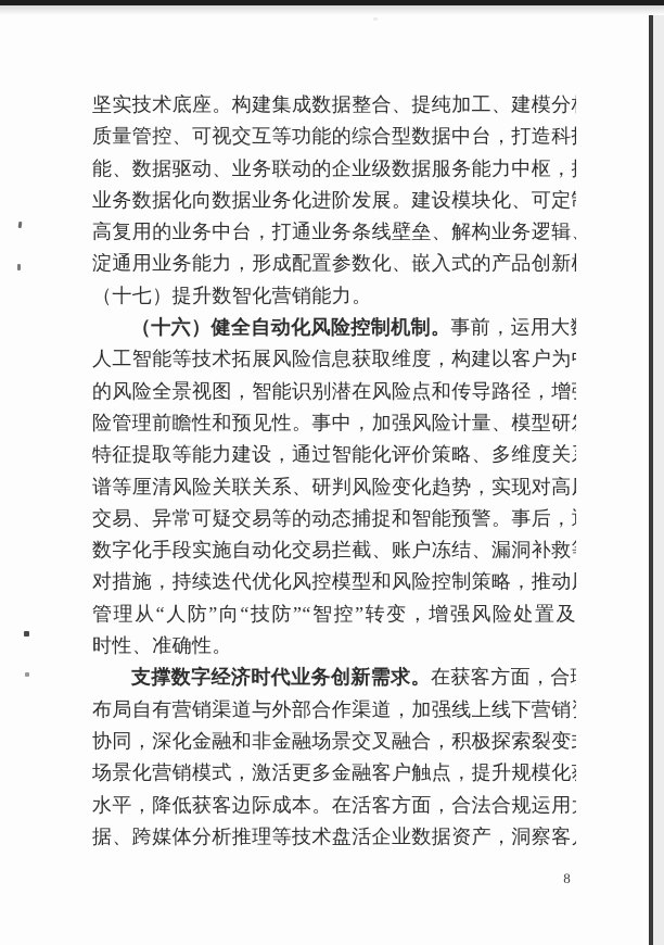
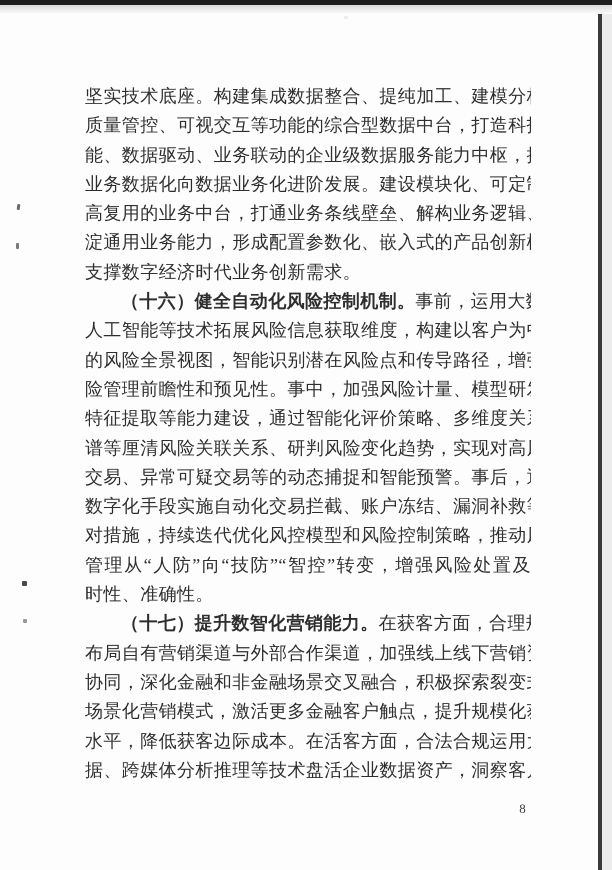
  坚实技术底座。构建集成数据整合、提纯加工、建模分
  质量管控、可视交互等功能的综合型数据中台，打造科
  能、数据驱动、业务联动的企业级数据服务能力中枢，
  业务数据化向数据业务化进阶发展。建设模块化、可定
  高复用的业务中台，打通业务条线壁垒、解构业务逻辑
  淀通用业务能力，形成配置参数化、嵌入式的产品创新
- （十七）提升数智化营销能力。
+ 支撑数字经济时代业务创新需求。
  （十六）健全自动化风险控制机制。事前，运用大
  人工智能等技术拓展风险信息获取维度，构建以客户为
  的风险全景视图，智能识别潜在风险点和传导路径，增
  险管理前瞻性和预见性。事中，加强风险计量、模型研
  特征提取等能力建设，通过智能化评价策略、多维度关
  谱等厘清风险关联关系、研判风险变化趋势，实现对高
  交易、异常可疑交易等的动态捕捉和智能预警。事后，
  数字化手段实施自动化交易拦截、账户冻结、漏洞补救
  对措施，持续迭代优化风控模型和风险控制策略，推动
  管理从“人防”向“技防”“智控”转变，增强风险处置及
  时性、准确性。
- 支撑数字经济时代业务创新需求。在获客方面，合
+ （十七）提升数智化营销能力。在获客方面，合理
  布局自有营销渠道与外部合作渠道，加强线上线下营销
  协同，深化金融和非金融场景交叉融合，积极探索裂变
  场景化营销模式，激活更多金融客户触点，提升规模化
  水平，降低获客边际成本。在活客方面，合法合规运用
  据、跨媒体分析推理等技术盘活企业数据资产，洞察客
  8
